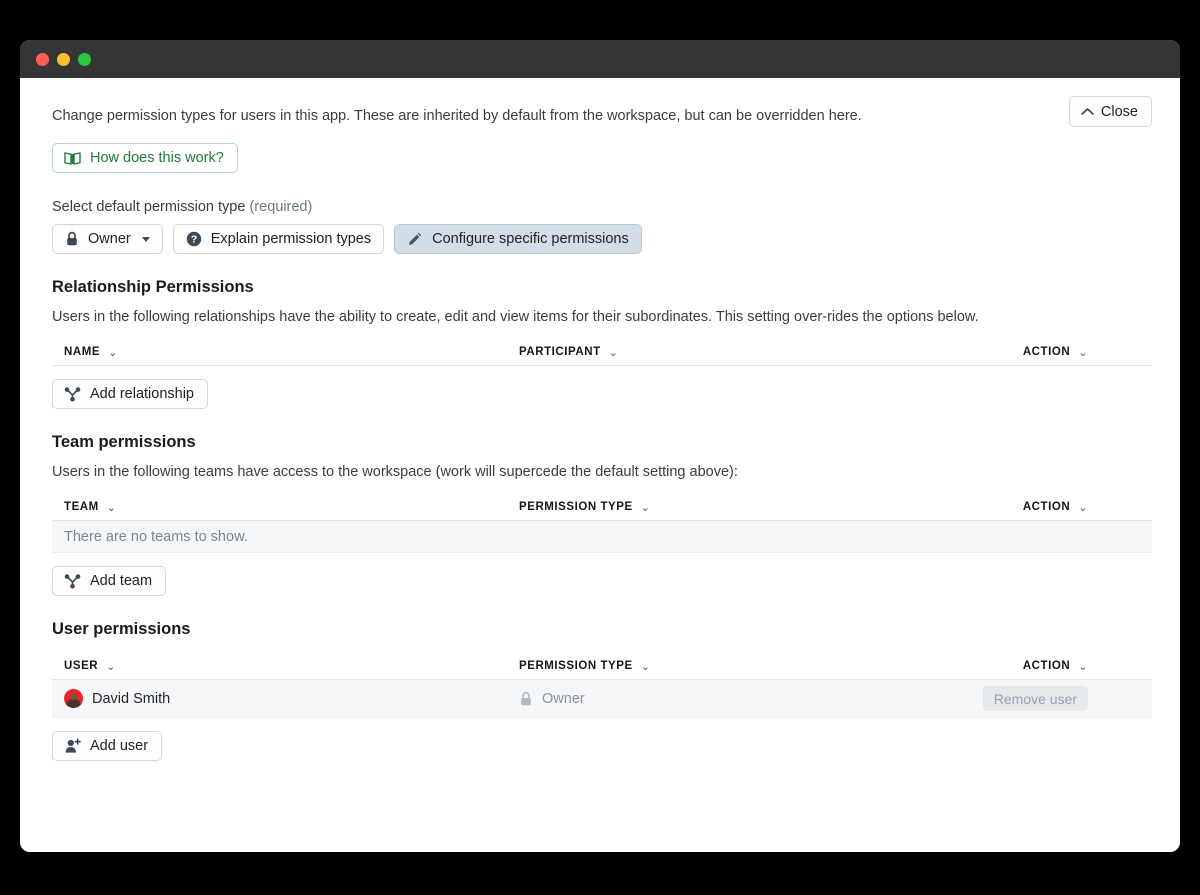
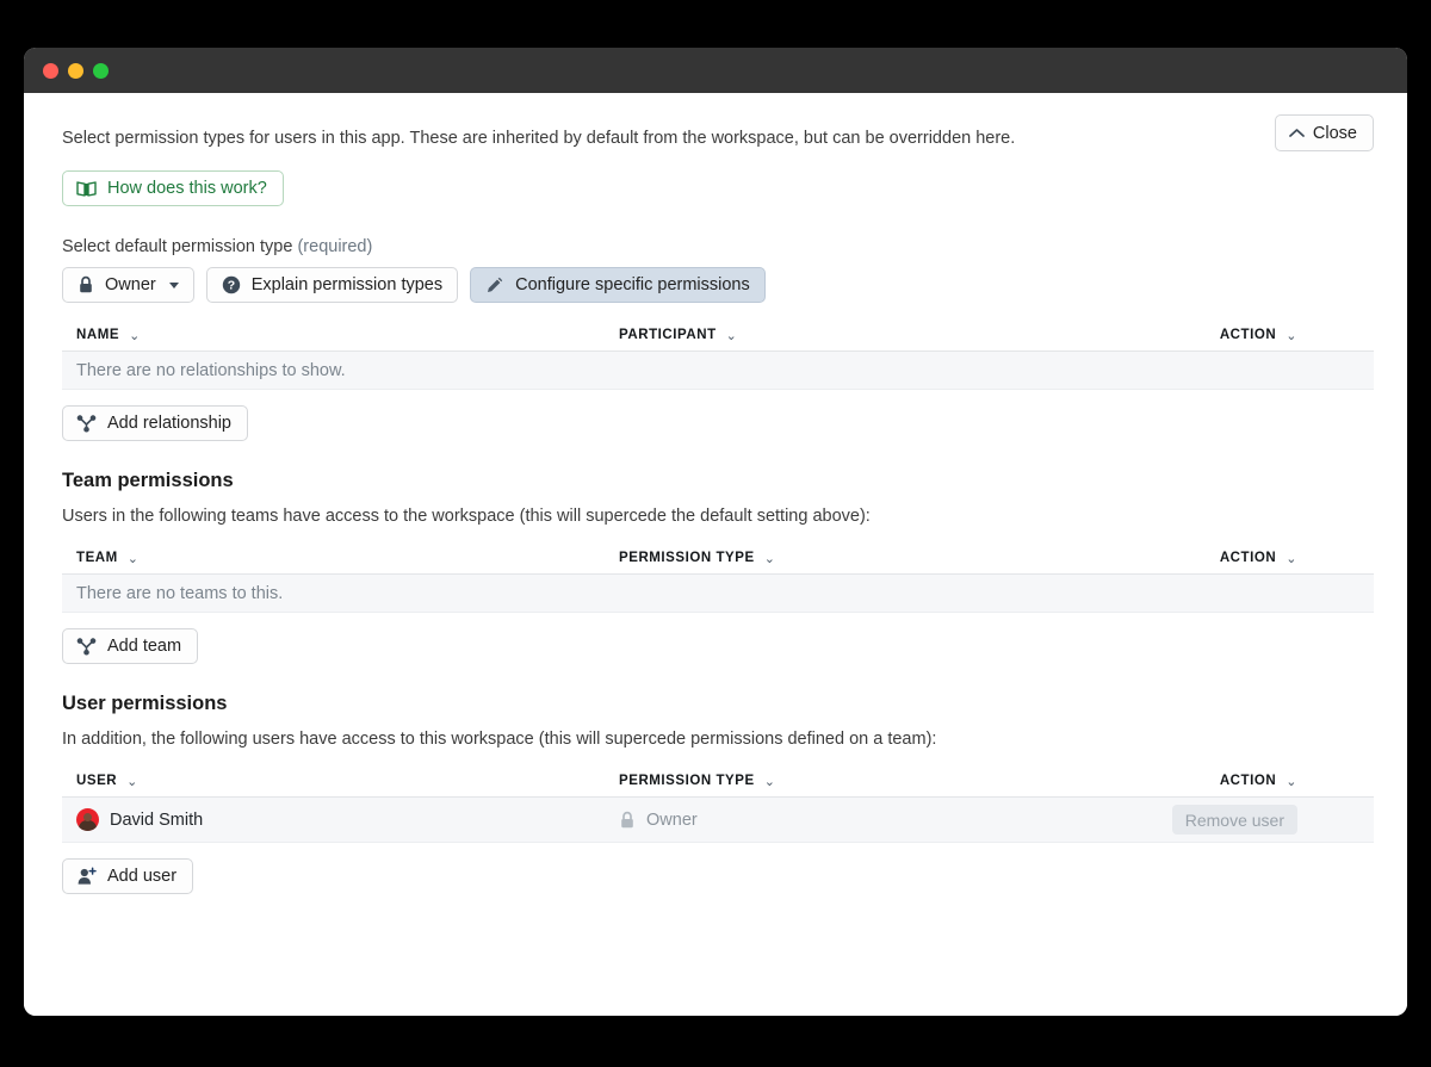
  Close
- Change permission types for users in this app. These are inherited by default from the workspace, but can be overridden here.
+ Select permission types for users in this app. These are inherited by default from the workspace, but can be overridden here.
  How does this work?
  Select default permission type (required)
  Owner
  ?
  Explain permission types
  Configure specific permissions
- Relationship Permissions
- Users in the following relationships have the ability to create, edit and view items for their subordinates. This setting over-rides the options below.
  NAME
  ⌄
  PARTICIPANT
  ⌄
  ACTION
  ⌄
+ There are no relationships to show.
  Add relationship
  Team permissions
- Users in the following teams have access to the workspace (work will supercede the default setting above):
+ Users in the following teams have access to the workspace (this will supercede the default setting above):
  TEAM
  ⌄
  PERMISSION TYPE
  ⌄
  ACTION
  ⌄
- There are no teams to show.
+ There are no teams to this.
  Add team
  User permissions
+ In addition, the following users have access to this workspace (this will supercede permissions defined on a team):
  USER
  ⌄
  PERMISSION TYPE
  ⌄
  ACTION
  ⌄
  David Smith
  Owner
  Remove user
  Add user
